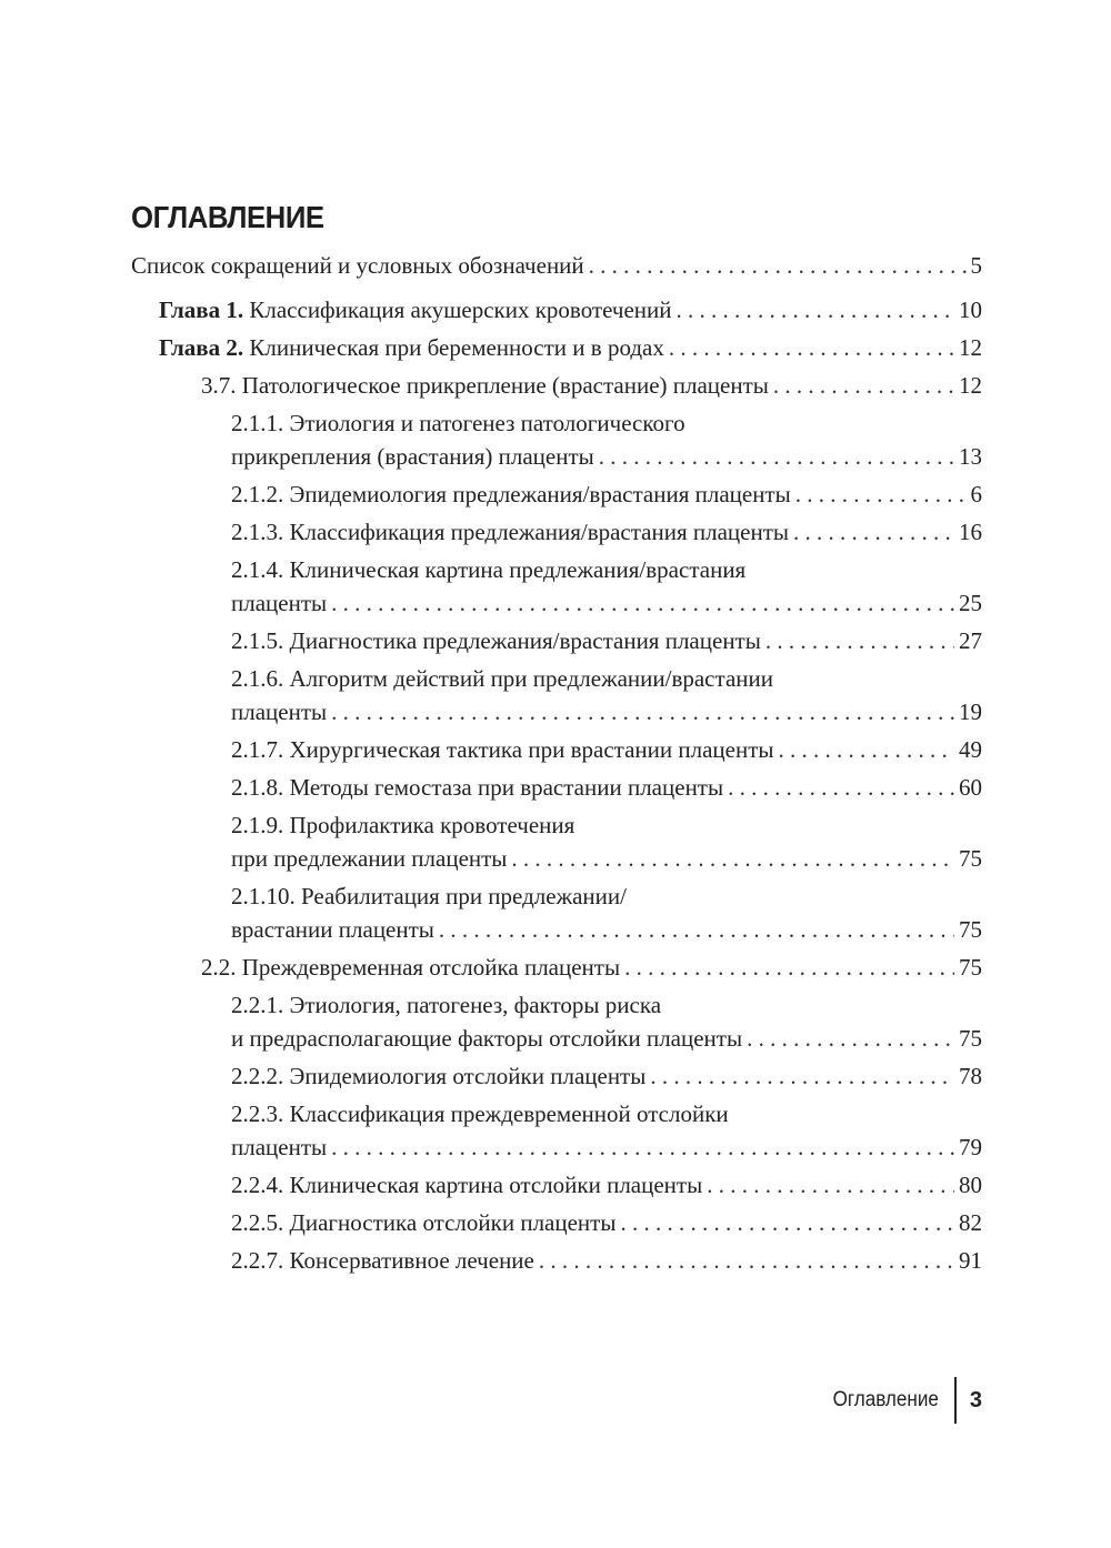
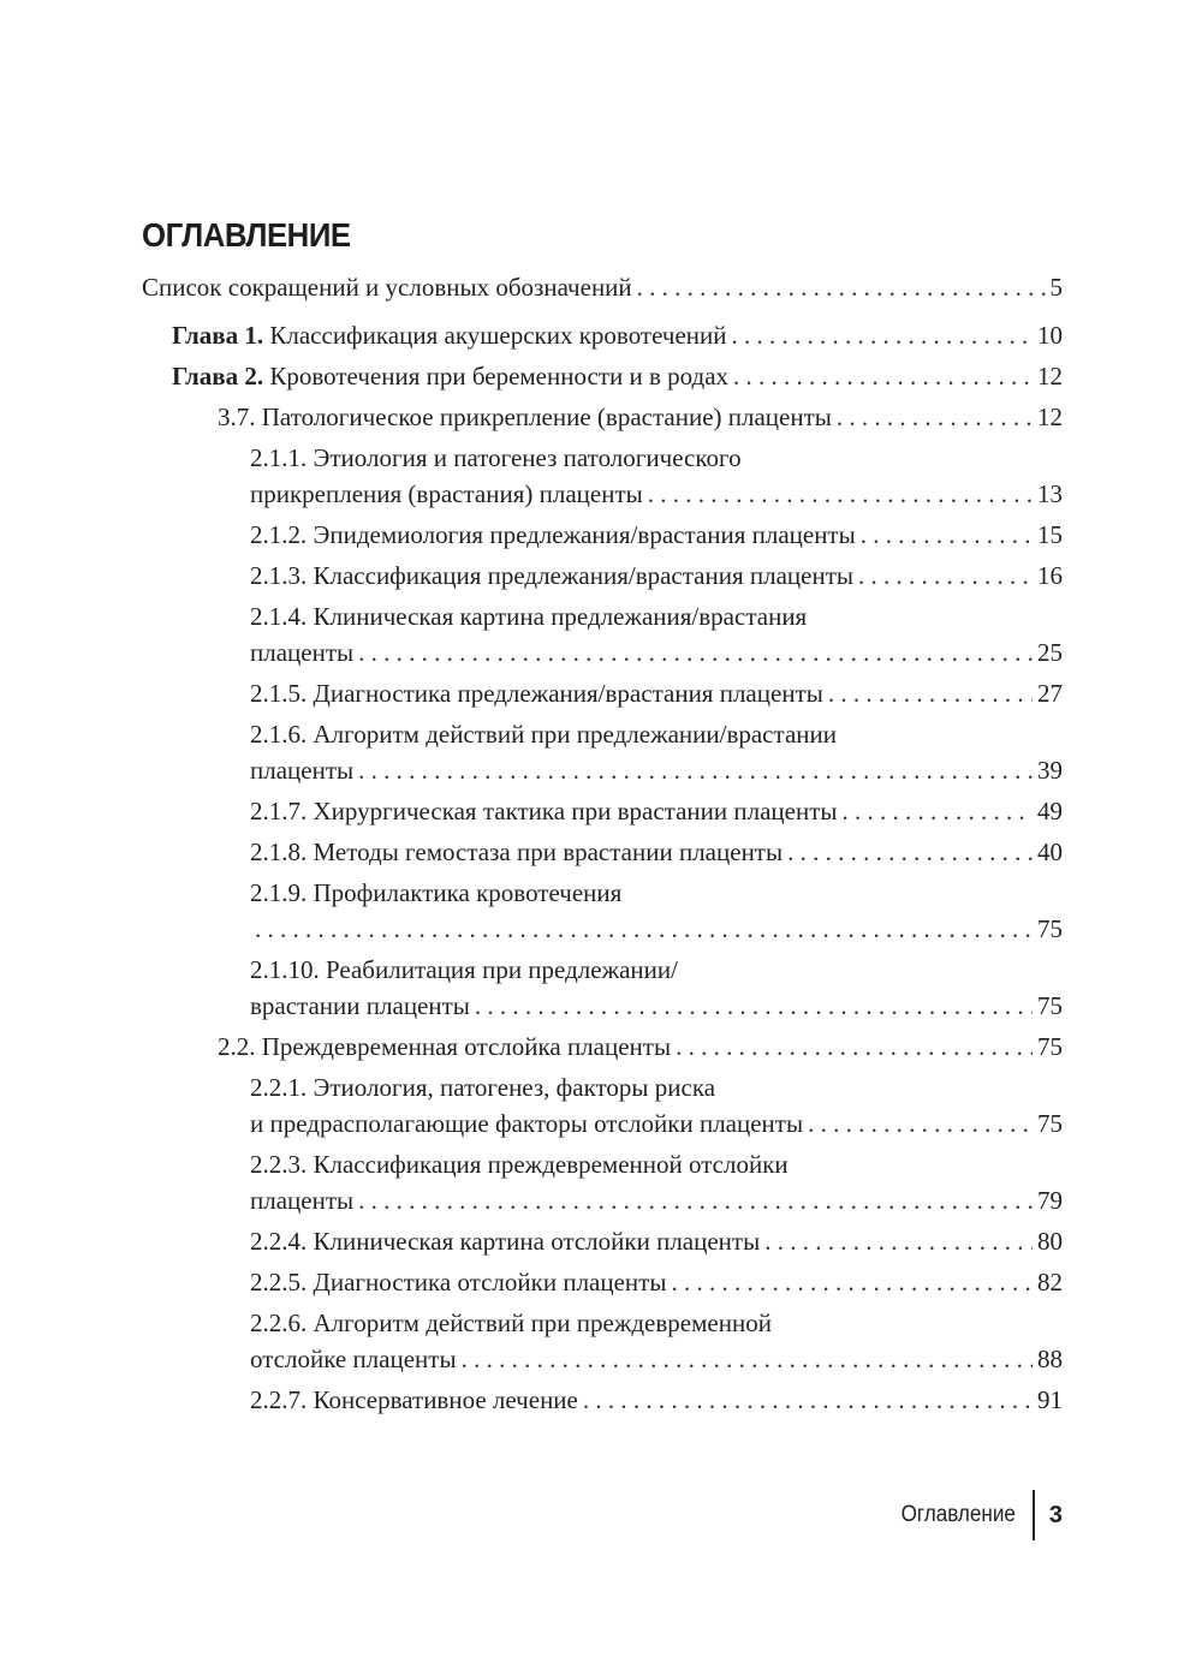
  ОГЛАВЛЕНИЕ
  Список сокращений и условных обозначений
  5
  Глава 1. Классификация акушерских кровотечений
  10
- Глава 2. Клиническая при беременности и в родах
+ Глава 2. Кровотечения при беременности и в родах
  12
  3.7. Патологическое прикрепление (врастание) плаценты
  12
  2.1.1. Этиология и патогенез патологического
  прикрепления (врастания) плаценты
  13
  2.1.2. Эпидемиология предлежания/врастания плаценты
- 6
+ 15
  2.1.3. Классификация предлежания/врастания плаценты
  16
  2.1.4. Клиническая картина предлежания/врастания
  плаценты
  25
  2.1.5. Диагностика предлежания/врастания плаценты
  27
  2.1.6. Алгоритм действий при предлежании/врастании
  плаценты
- 19
+ 39
  2.1.7. Хирургическая тактика при врастании плаценты
  49
  2.1.8. Методы гемостаза при врастании плаценты
- 60
+ 40
  2.1.9. Профилактика кровотечения
- при предлежании плаценты
  75
  2.1.10. Реабилитация при предлежании/
  врастании плаценты
  75
  2.2. Преждевременная отслойка плаценты
  75
  2.2.1. Этиология, патогенез, факторы риска
  и предрасполагающие факторы отслойки плаценты
  75
- 2.2.2. Эпидемиология отслойки плаценты
- 78
  2.2.3. Классификация преждевременной отслойки
  плаценты
  79
  2.2.4. Клиническая картина отслойки плаценты
  80
  2.2.5. Диагностика отслойки плаценты
  82
+ 2.2.6. Алгоритм действий при преждевременной
+ отслойке плаценты
+ 88
  2.2.7. Консервативное лечение
  91
  Оглавление
  3
